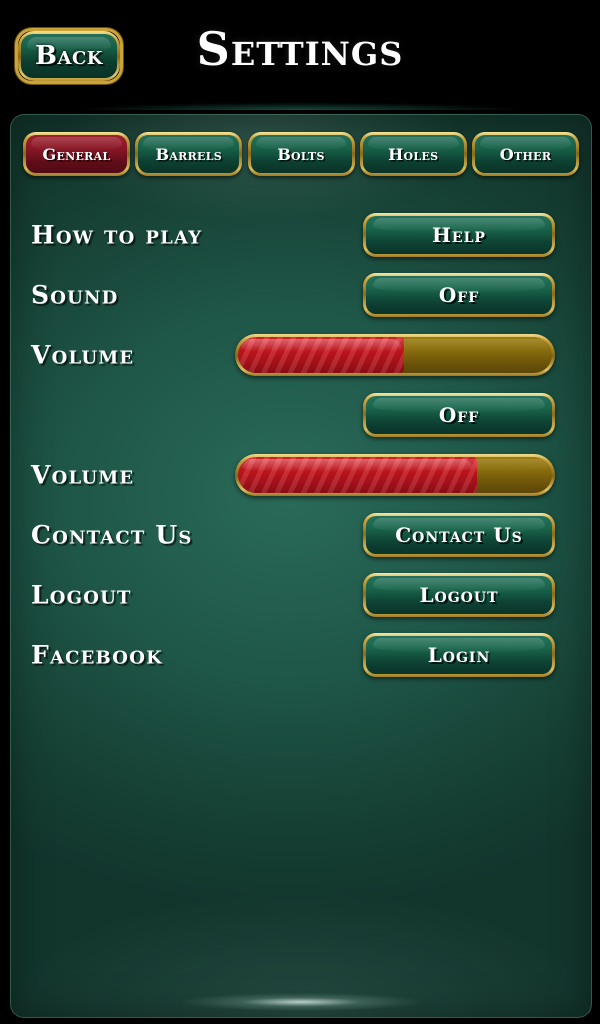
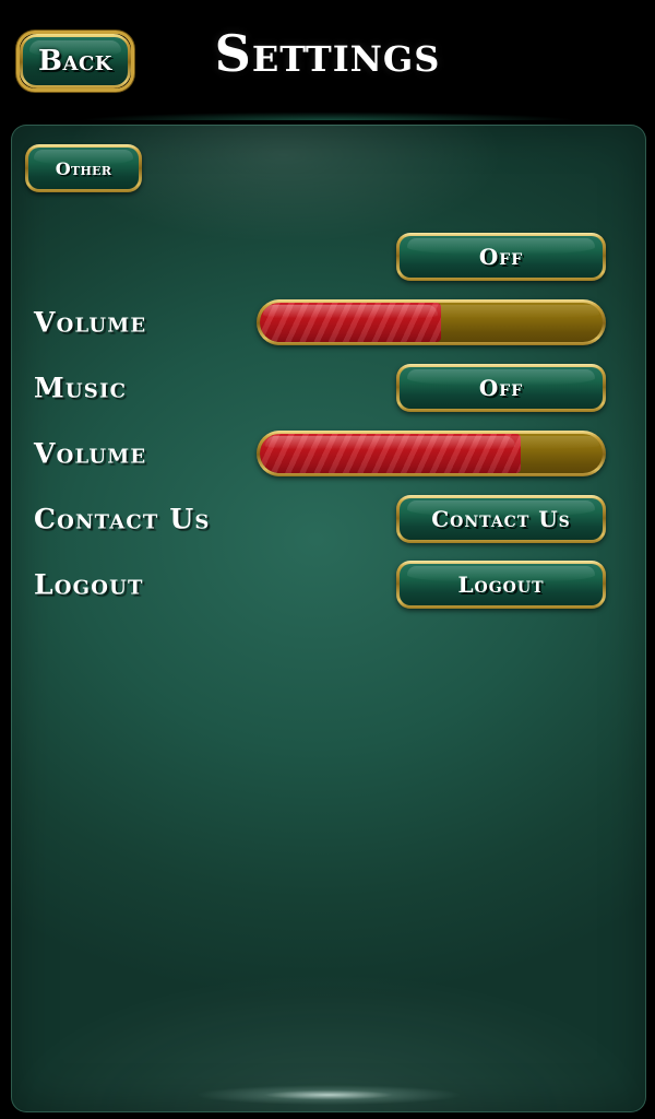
  Back
  Settings
- General
- Barrels
- Bolts
- Holes
  Other
- How to play
- Help
- Sound
  Off
  Volume
+ Music
  Off
  Volume
  Contact Us
  Contact Us
  Logout
  Logout
- Facebook
- Login
